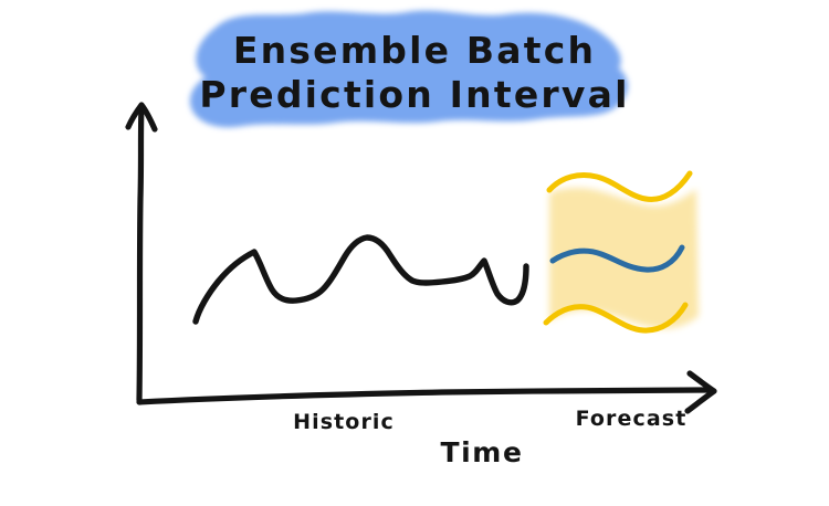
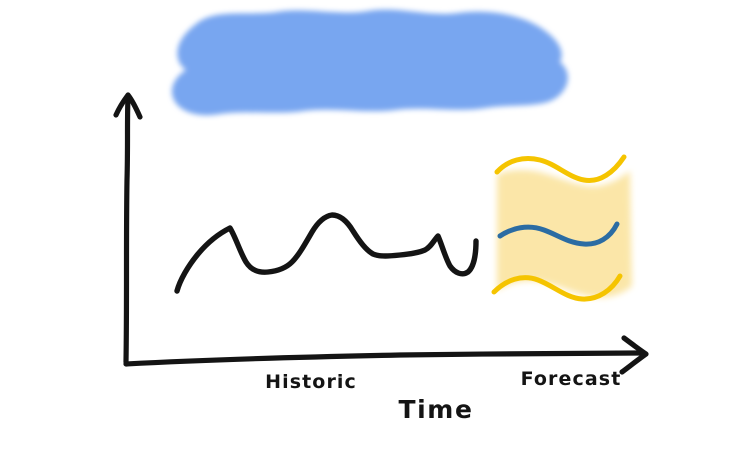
- Ensemble Batch
- Prediction Interval
  Historic
  Forecast
  Time
